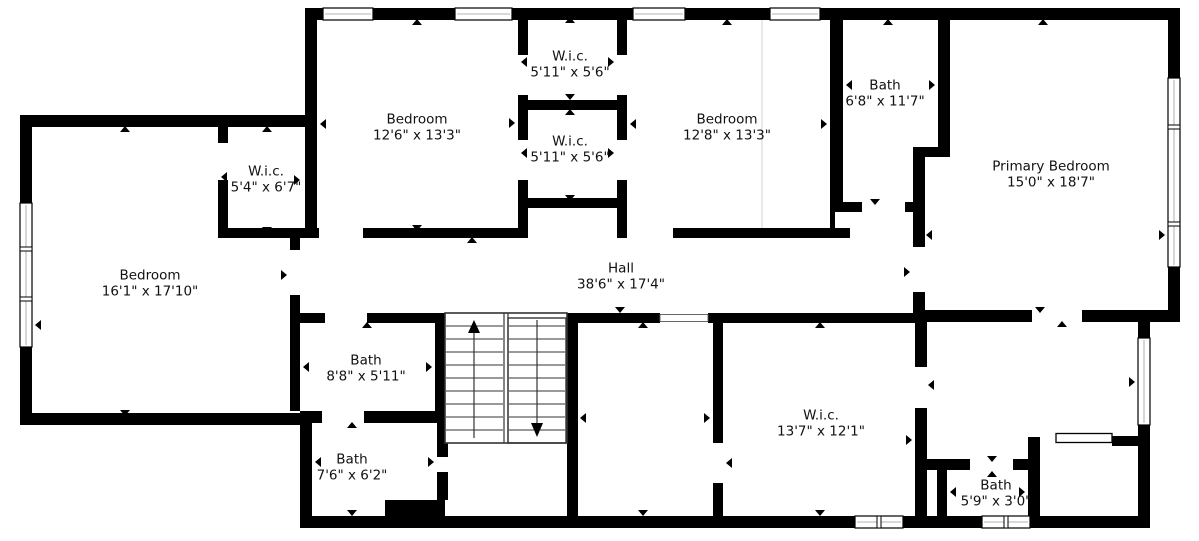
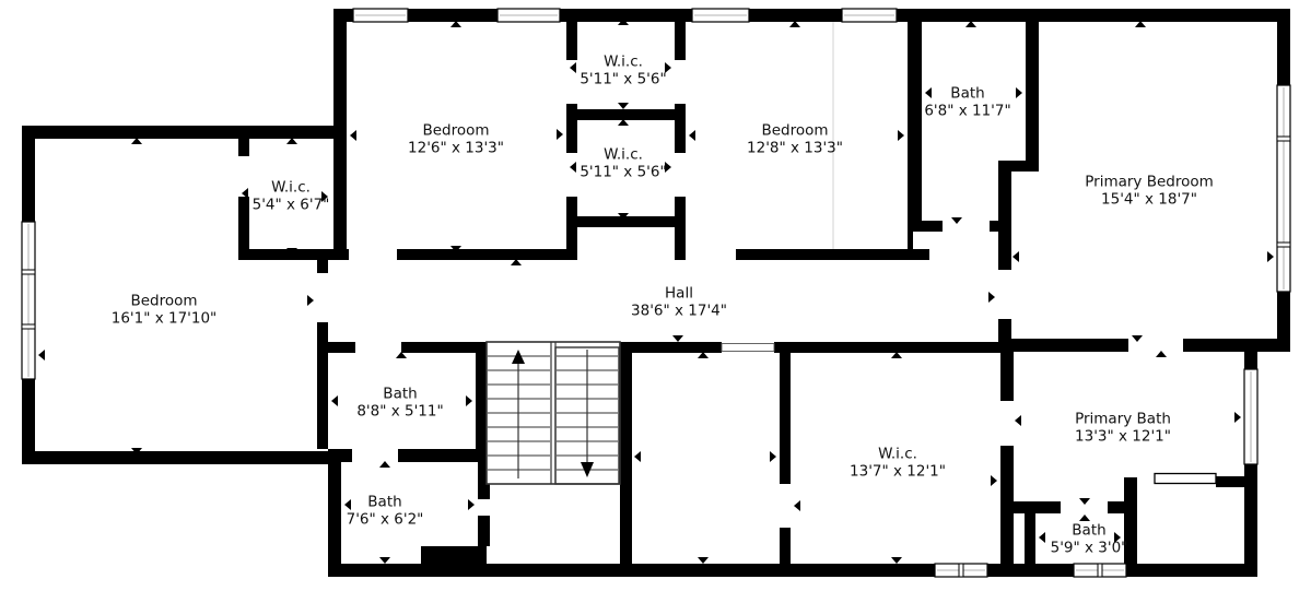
  W.i.c.
  5'11" x 5'6"
  Bedroom
  12'6" x 13'3"
  W.i.c.
  5'11" x 5'6"
  Bedroom
  12'8" x 13'3"
  Bath
  6'8" x 11'7"
  Primary Bedroom
- 15'0" x 18'7"
+ 15'4" x 18'7"
  W.i.c.
  5'4" x 6'7"
  Bedroom
  16'1" x 17'10"
  Hall
  38'6" x 17'4"
  Bath
  8'8" x 5'11"
  Bath
  7'6" x 6'2"
  W.i.c.
  13'7" x 12'1"
+ Primary Bath
+ 13'3" x 12'1"
  Bath
  5'9" x 3'0"
